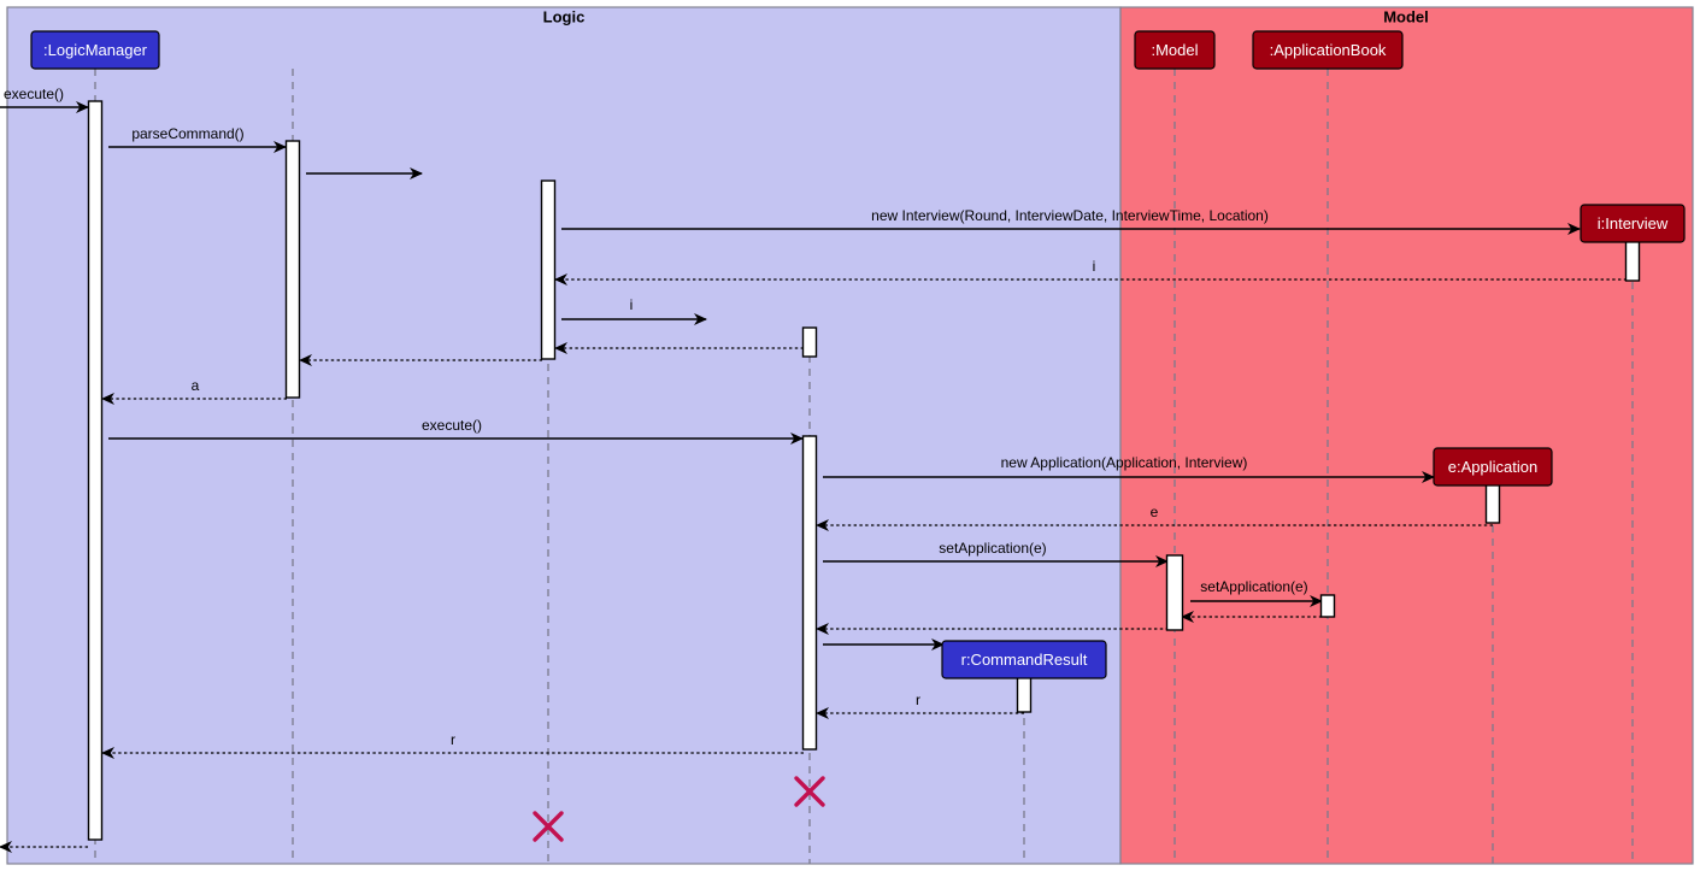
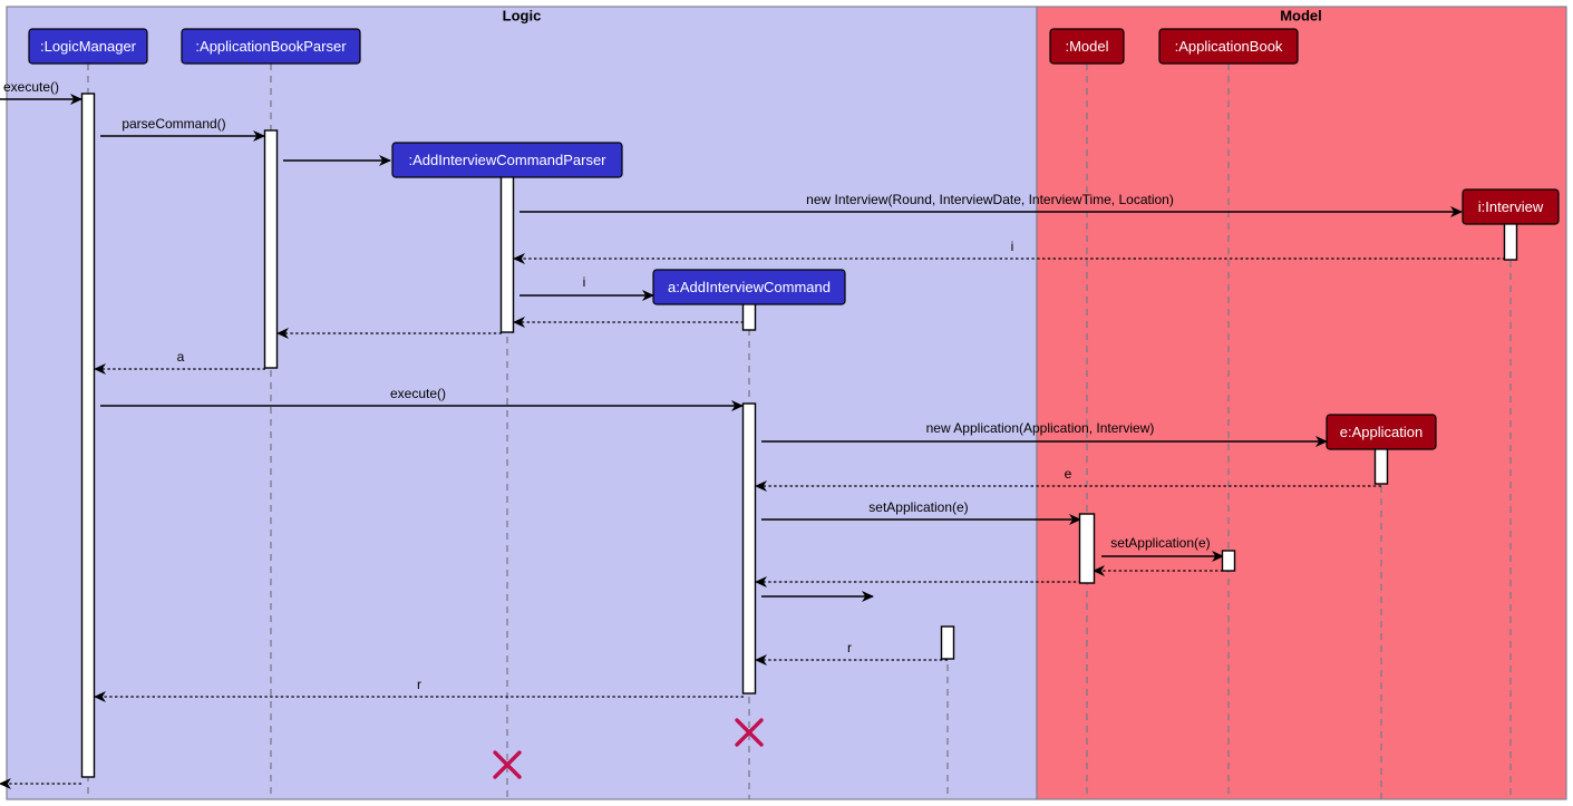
  Logic
  Model
  execute()
  parseCommand()
  new Interview(Round, InterviewDate, InterviewTime, Location)
  i
  i
  a
  execute()
  new Application(Application, Interview)
  e
  setApplication(e)
  setApplication(e)
  r
  r
  :LogicManager
+ :ApplicationBookParser
+ :AddInterviewCommandParser
+ a:AddInterviewCommand
  :Model
  :ApplicationBook
  e:Application
  i:Interview
- r:CommandResult
